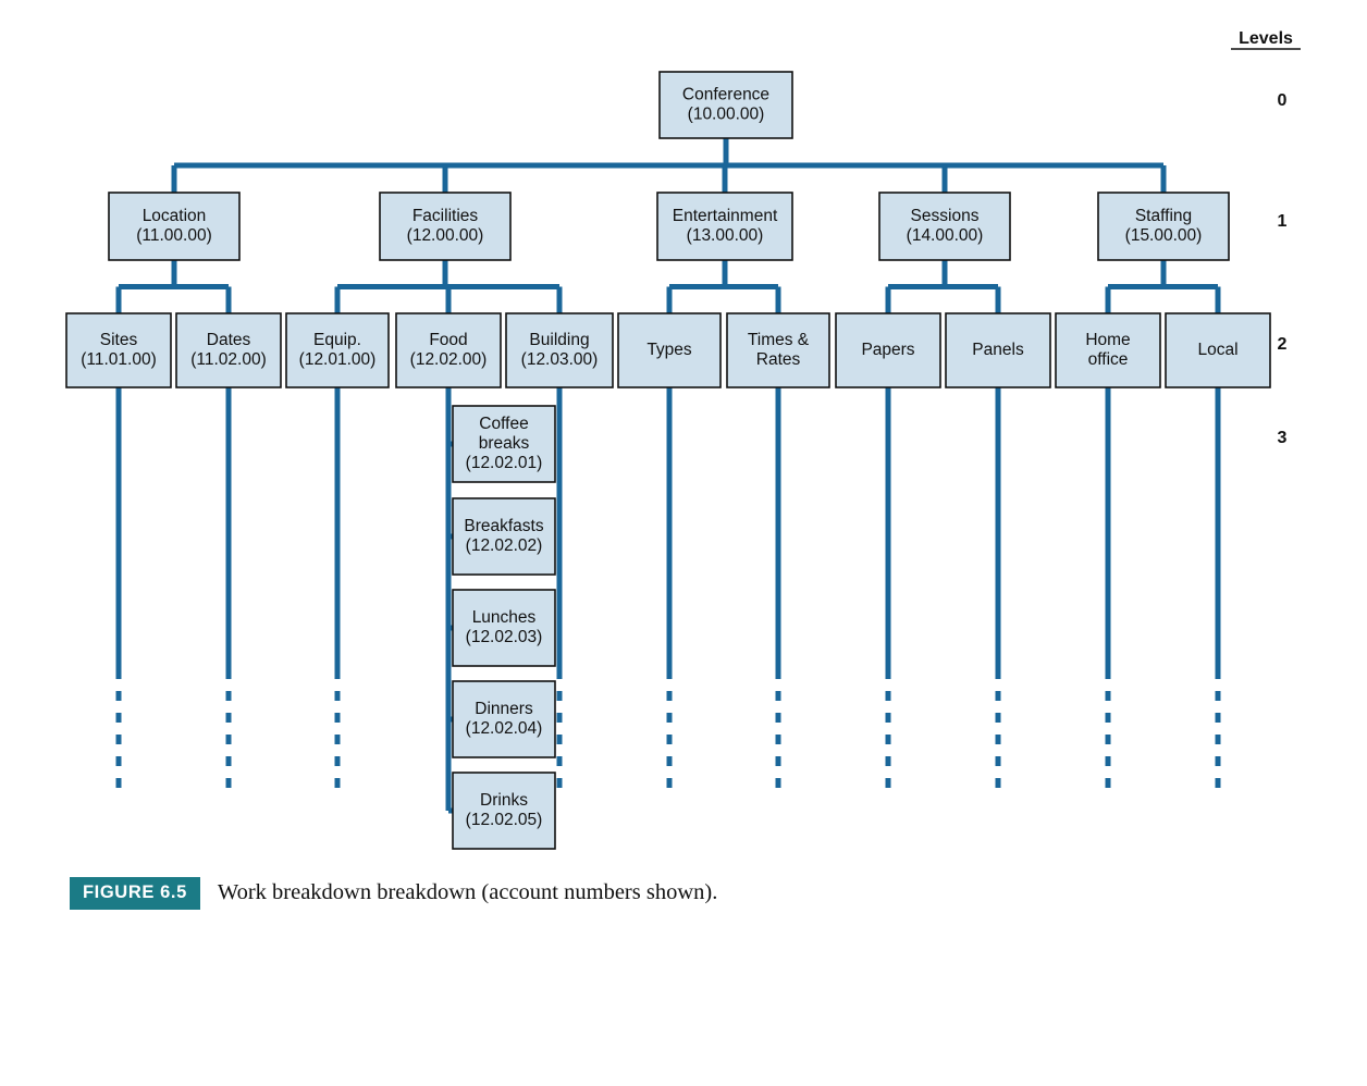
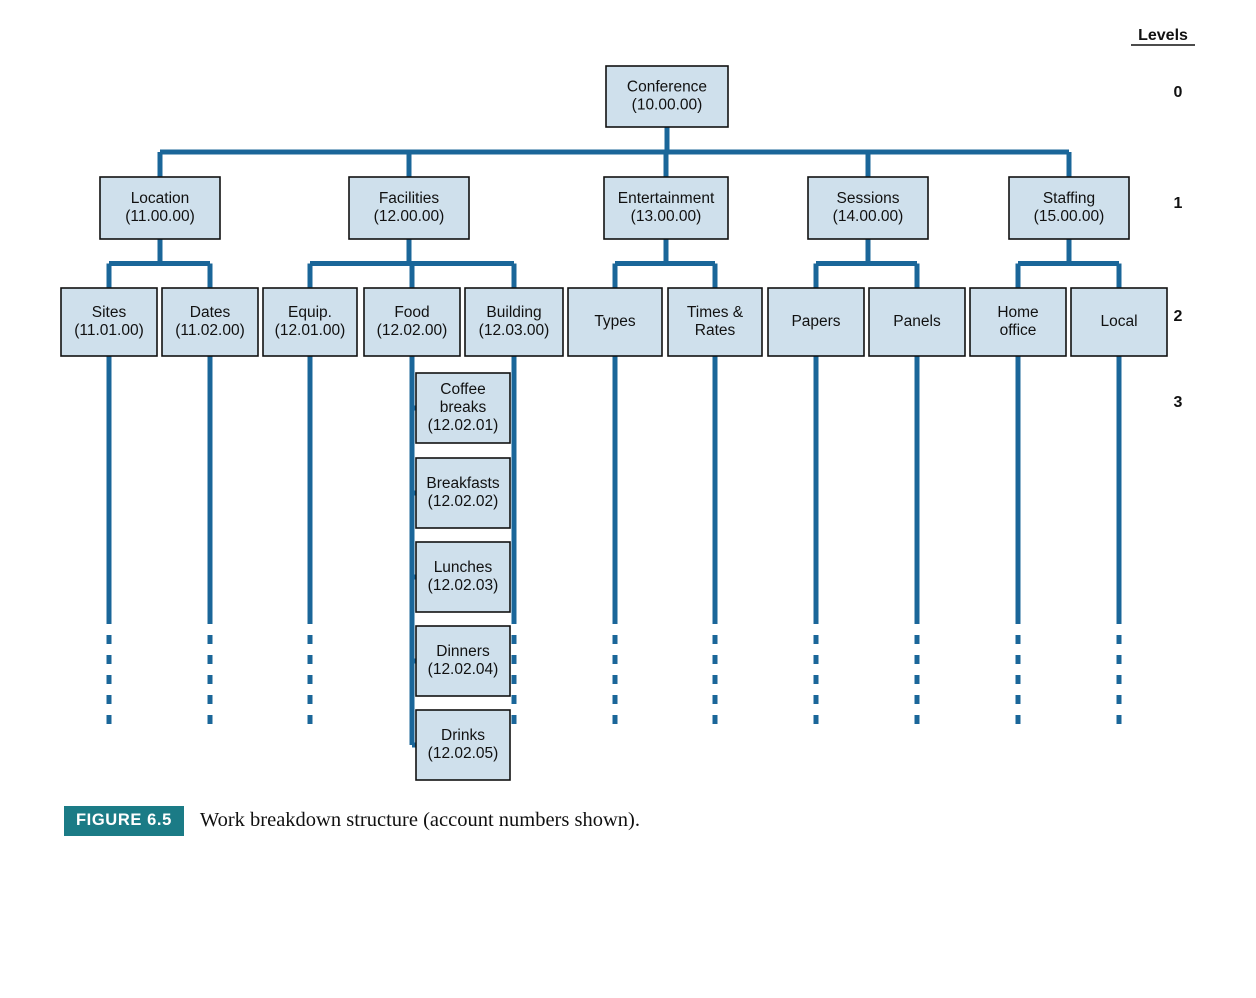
  Conference
  (10.00.00)
  Location
  (11.00.00)
  Facilities
  (12.00.00)
  Entertainment
  (13.00.00)
  Sessions
  (14.00.00)
  Staffing
  (15.00.00)
  Sites
  (11.01.00)
  Dates
  (11.02.00)
  Equip.
  (12.01.00)
  Food
  (12.02.00)
  Building
  (12.03.00)
  Types
  Times &
  Rates
  Papers
  Panels
  Home
  office
  Local
  Coffee
  breaks
  (12.02.01)
  Breakfasts
  (12.02.02)
  Lunches
  (12.02.03)
  Dinners
  (12.02.04)
  Drinks
  (12.02.05)
  Levels
  0
  1
  2
  3
  FIGURE 6.5
- Work breakdown breakdown (account numbers shown).
+ Work breakdown structure (account numbers shown).
